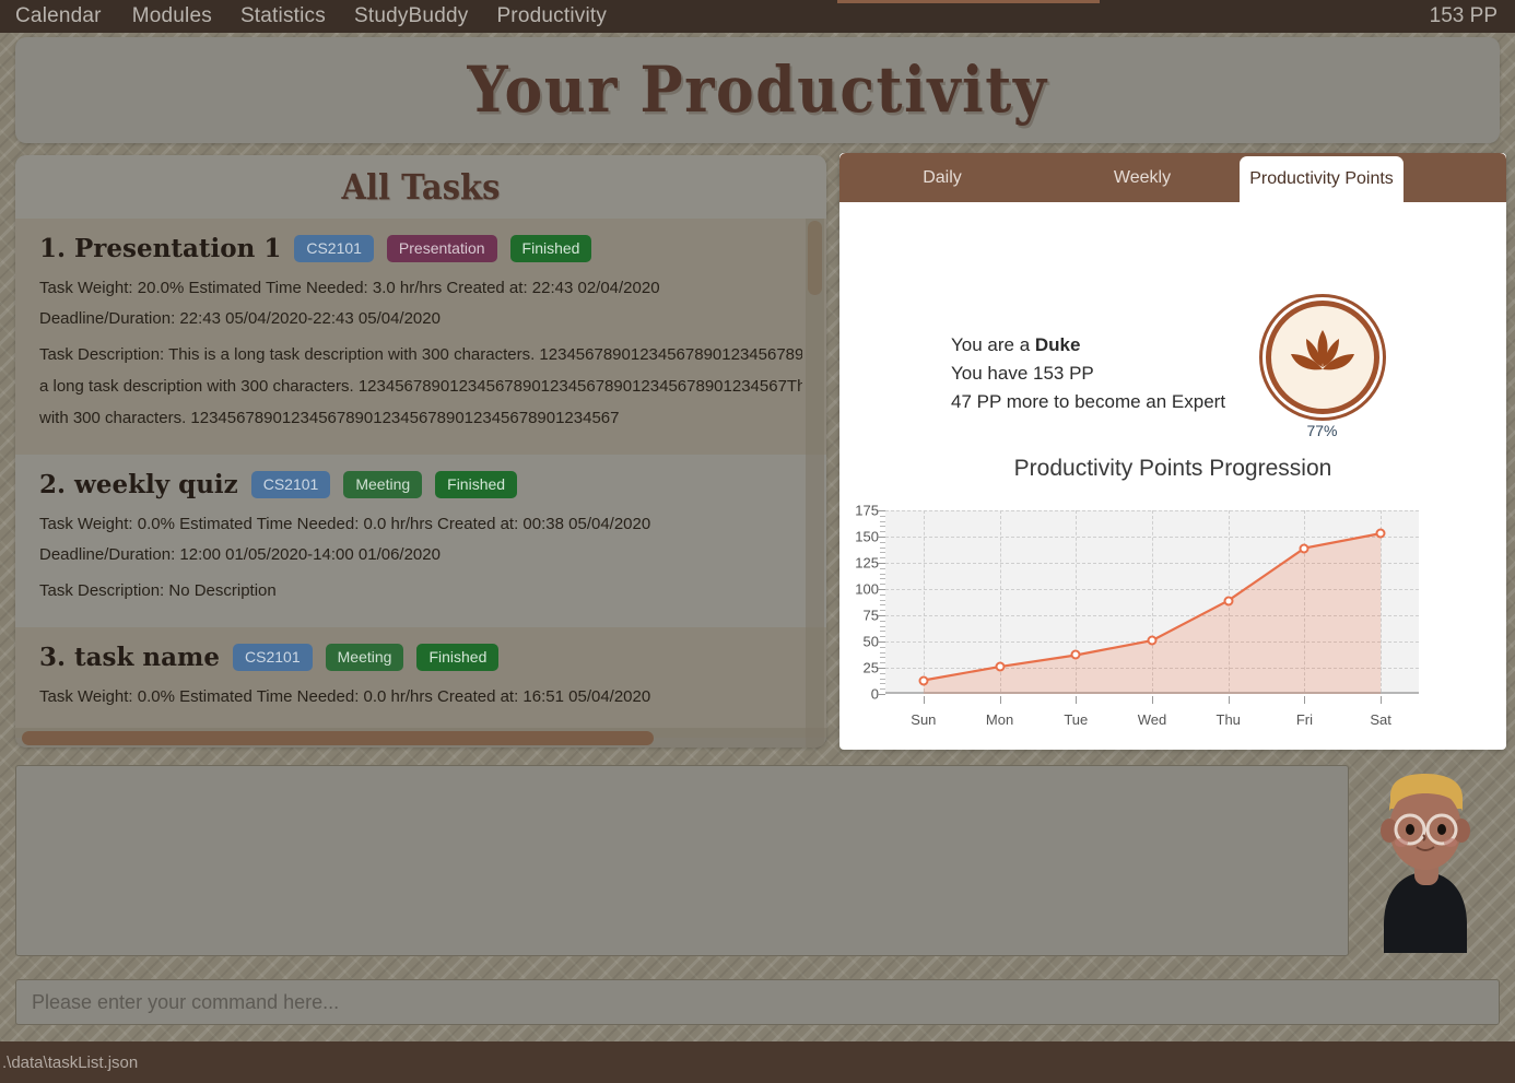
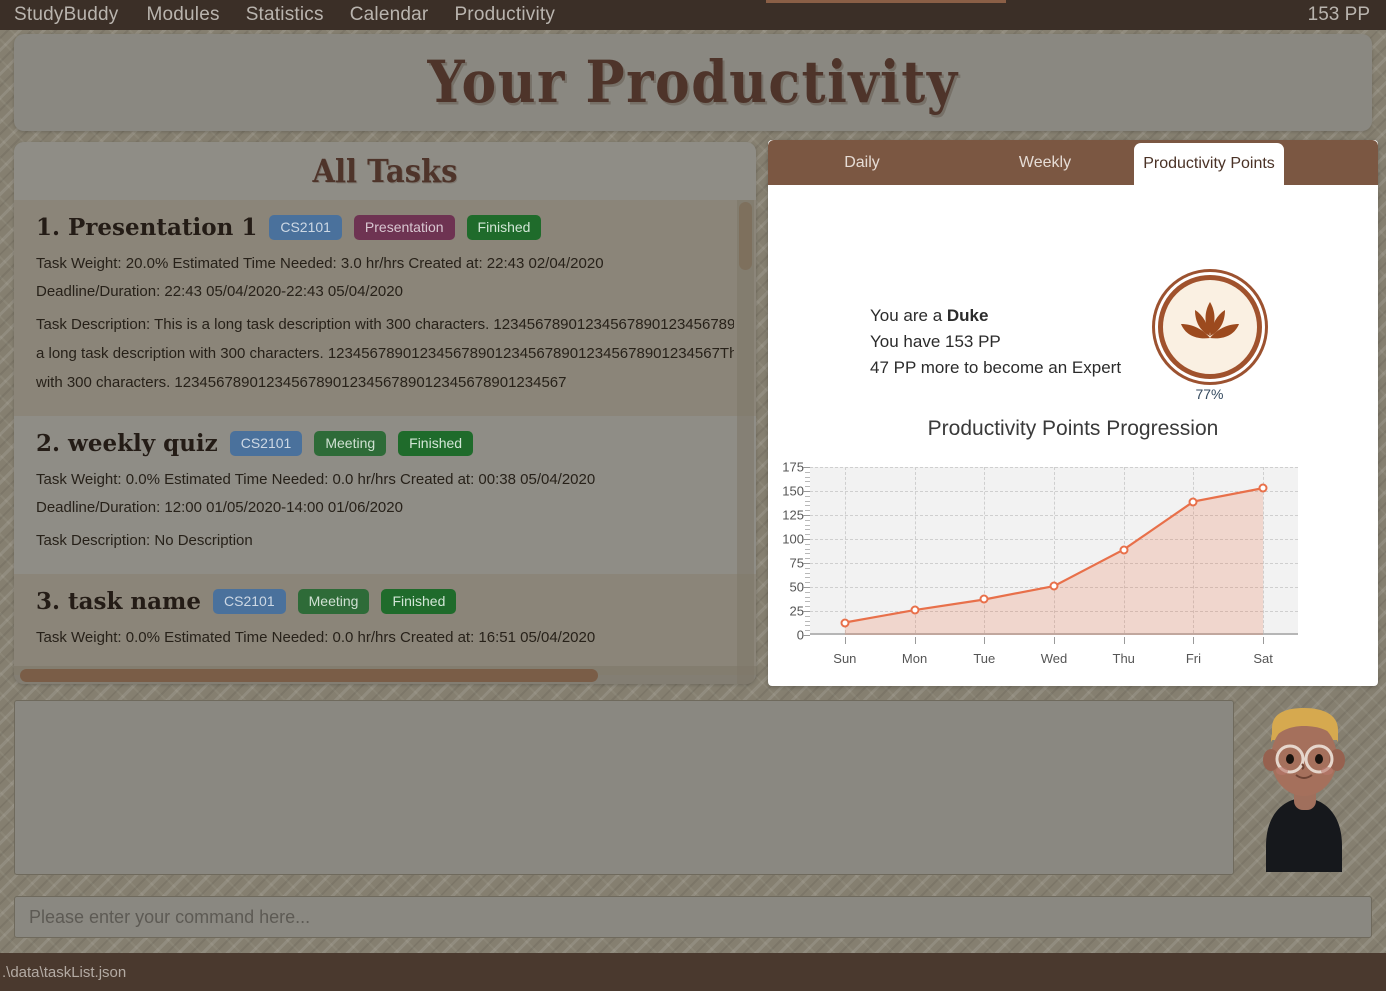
- Calendar
+ StudyBuddy
  Modules
  Statistics
- StudyBuddy
+ Calendar
  Productivity
  153 PP
  Your Productivity
  All Tasks
  1.
  Presentation 1
  CS2101
  Presentation
  Finished
  Task Weight: 20.0% Estimated Time Needed: 3.0 hr/hrs Created at: 22:43 02/04/2020
  Deadline/Duration: 22:43 05/04/2020-22:43 05/04/2020
  Task Description: This is a long task description with 300 characters. 12345678901234567890123456789
  a long task description with 300 characters. 12345678901234567890123456789012345678901234567Th
  with 300 characters. 12345678901234567890123456789012345678901234567
  2.
  weekly quiz
  CS2101
  Meeting
  Finished
  Task Weight: 0.0% Estimated Time Needed: 0.0 hr/hrs Created at: 00:38 05/04/2020
  Deadline/Duration: 12:00 01/05/2020-14:00 01/06/2020
  Task Description: No Description
  3.
  task name
  CS2101
  Meeting
  Finished
  Task Weight: 0.0% Estimated Time Needed: 0.0 hr/hrs Created at: 16:51 05/04/2020
  Daily
  Weekly
  Productivity Points
  You are a Duke
  You have 153 PP
  47 PP more to become an Expert
  77%
  Productivity Points Progression
  0
  25
  50
  75
  100
  125
  150
  175
  Sun
  Mon
  Tue
  Wed
  Thu
  Fri
  Sat
  Please enter your command here...
  .\data\taskList.json
